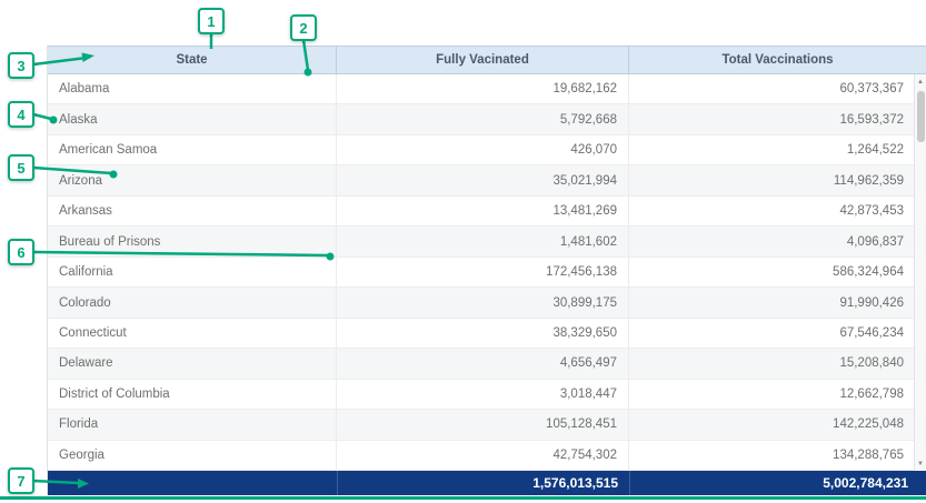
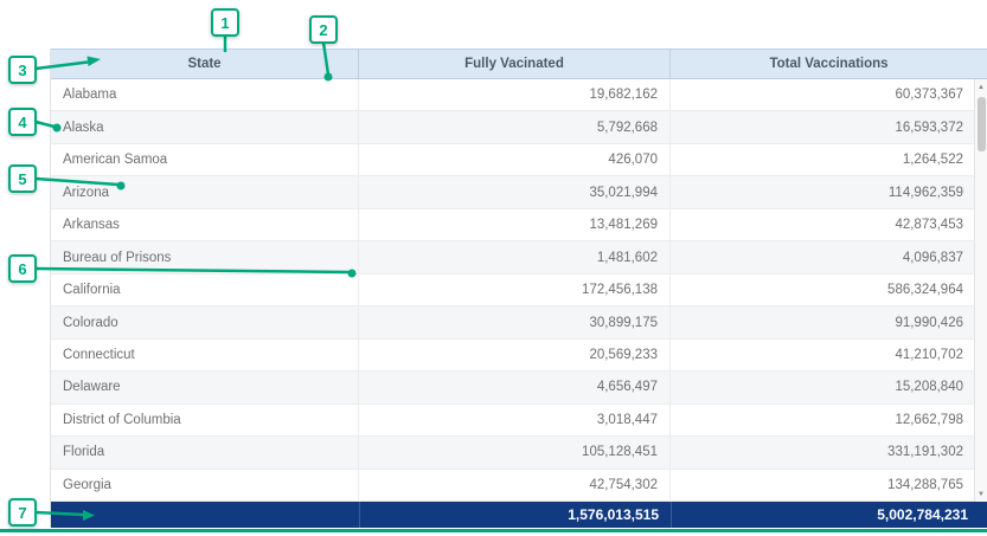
  State
  Fully Vacinated
  Total Vaccinations
  Alabama
  19,682,162
  60,373,367
  Alaska
  5,792,668
  16,593,372
  American Samoa
  426,070
  1,264,522
  Arizona
  35,021,994
  114,962,359
  Arkansas
  13,481,269
  42,873,453
  Bureau of Prisons
  1,481,602
  4,096,837
  California
  172,456,138
  586,324,964
  Colorado
  30,899,175
  91,990,426
  Connecticut
- 38,329,650
+ 20,569,233
- 67,546,234
+ 41,210,702
  Delaware
  4,656,497
  15,208,840
  District of Columbia
  3,018,447
  12,662,798
  Florida
  105,128,451
- 142,225,048
+ 331,191,302
  Georgia
  42,754,302
  134,288,765
  1,576,013,515
  5,002,784,231
  1
  2
  3
  4
  5
  6
  7
